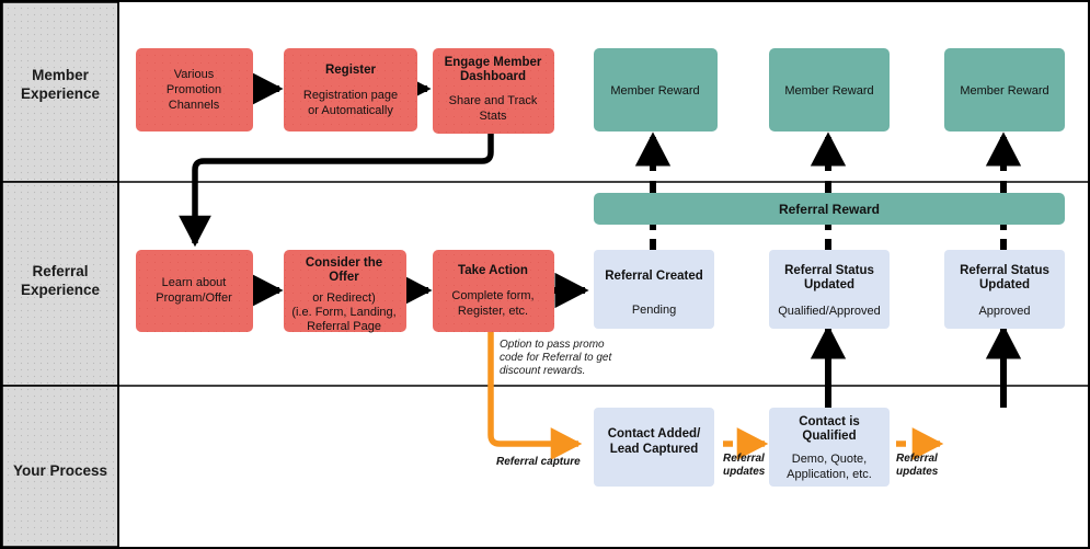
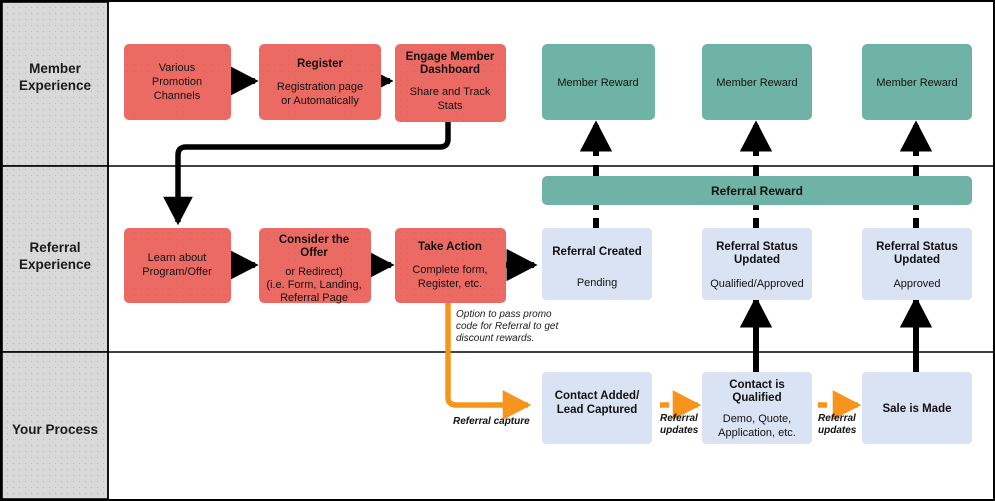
  Member
  Experience
  Referral
  Experience
  Your Process
  Various
  Promotion
  Channels
  Register
  Registration page
  or Automatically
  Engage Member
  Dashboard
  Share and Track
  Stats
  Member Reward
  Member Reward
  Member Reward
  Referral Reward
  Learn about
  Program/Offer
  Consider the
  Offer
  or Redirect)
  (i.e. Form, Landing,
  Referral Page
  Take Action
  Complete form,
  Register, etc.
  Referral Created
  Pending
  Referral Status
  Updated
  Qualified/Approved
  Referral Status
  Updated
  Approved
  Option to pass promo
  code for Referral to get
  discount rewards.
  Contact Added/
  Lead Captured
  Contact is
  Qualified
  Demo, Quote,
  Application, etc.
+ Sale is Made
  Referral capture
  Referral
  updates
  Referral
  updates
